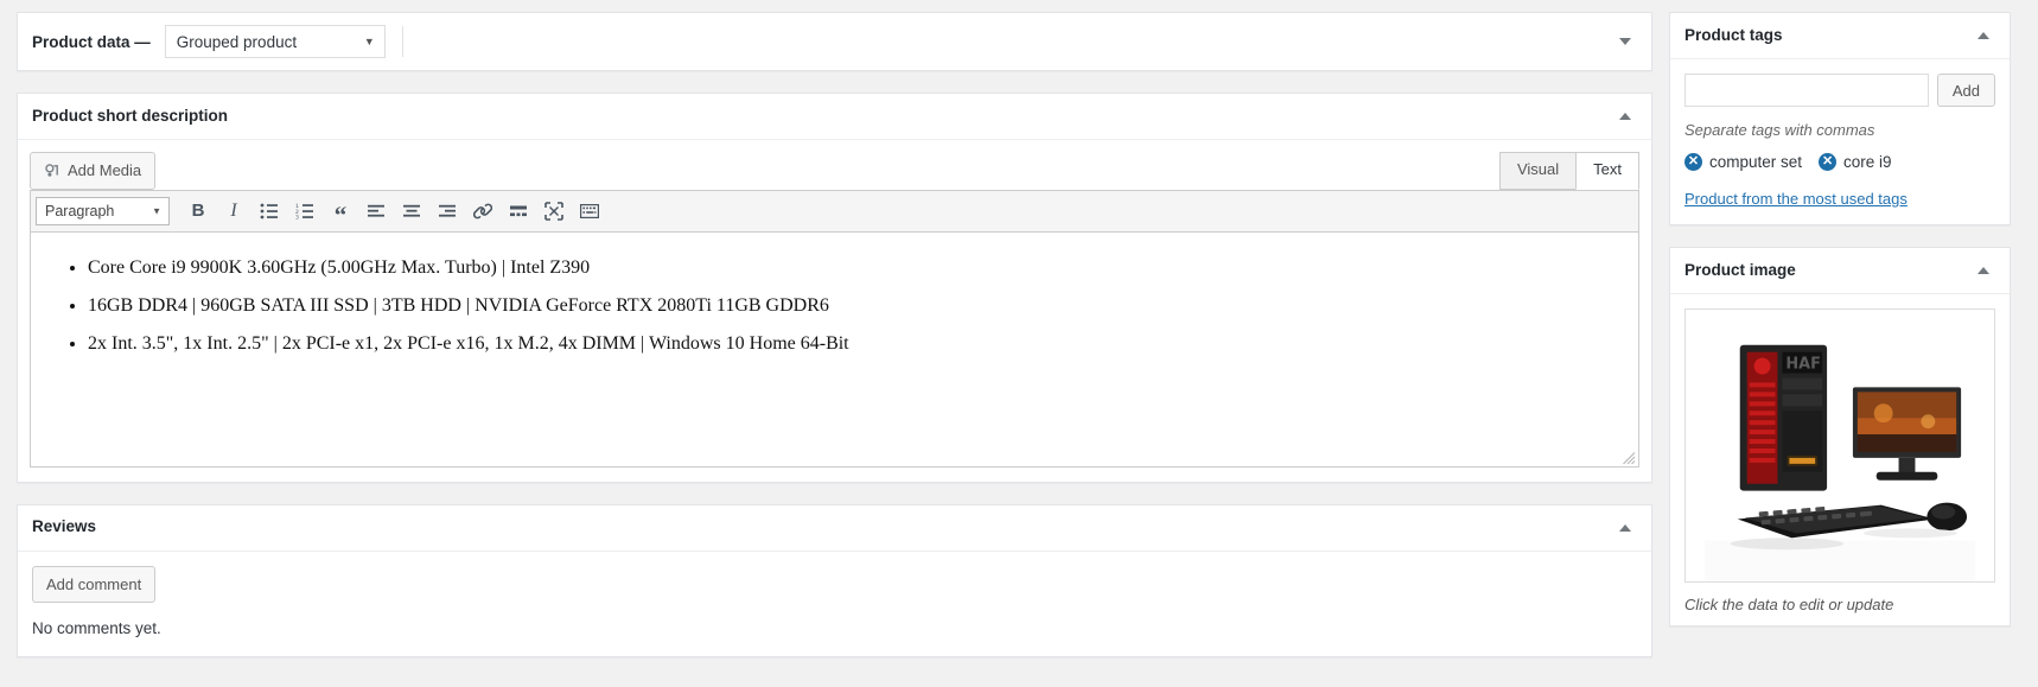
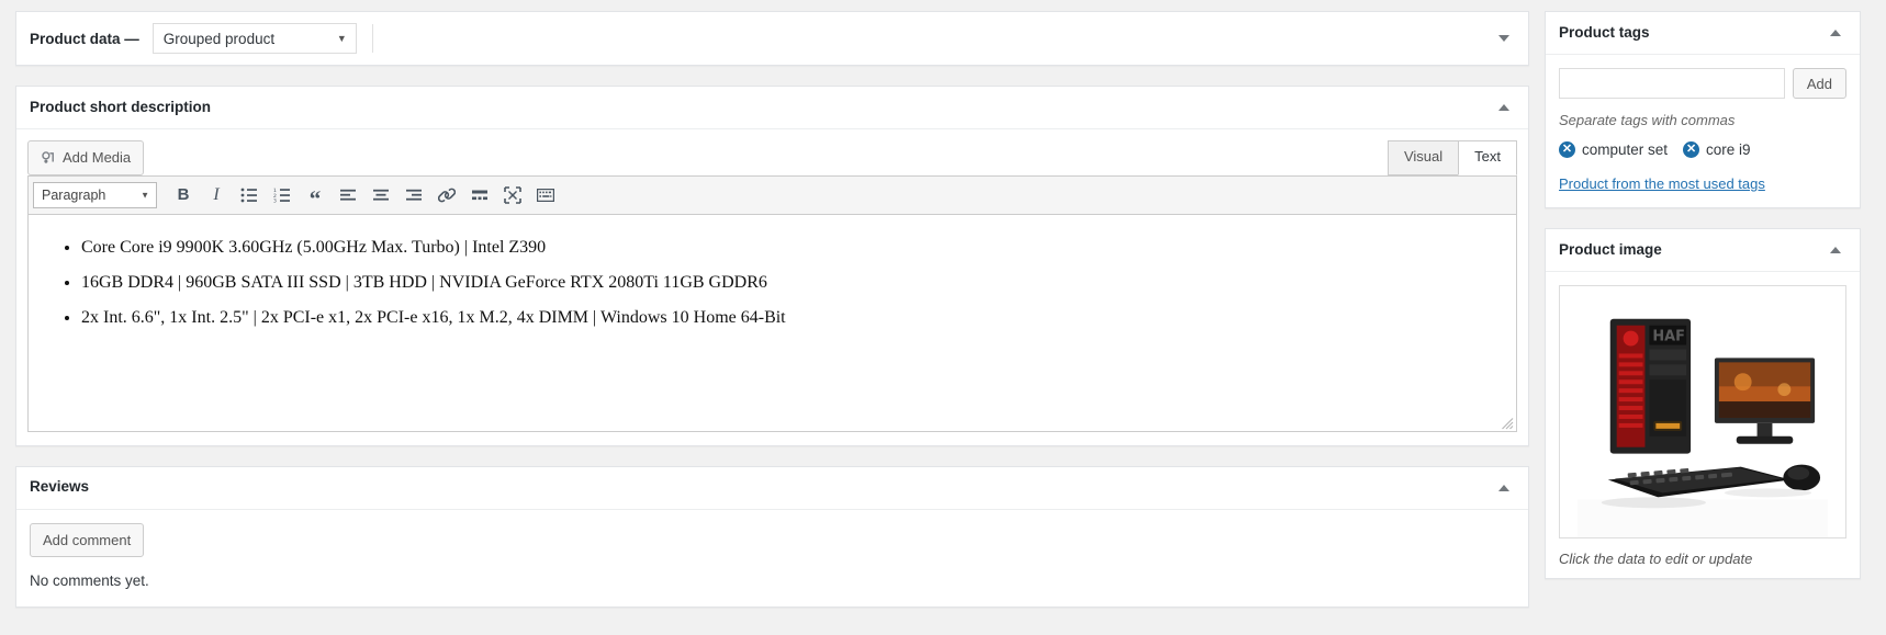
  Product data —
  Grouped product
  ▼
  Product short description
  Add Media
  Visual
  Text
  Paragraph
  ▼
  B
  I
  “
  Core Core i9 9900K 3.60GHz (5.00GHz Max. Turbo) | Intel Z390
  16GB DDR4 | 960GB SATA III SSD | 3TB HDD | NVIDIA GeForce RTX 2080Ti 11GB GDDR6
- 2x Int. 3.5", 1x Int. 2.5" | 2x PCI-e x1, 2x PCI-e x16, 1x M.2, 4x DIMM | Windows 10 Home 64-Bit
+ 2x Int. 6.6", 1x Int. 2.5" | 2x PCI-e x1, 2x PCI-e x16, 1x M.2, 4x DIMM | Windows 10 Home 64-Bit
  Reviews
  Add comment
  No comments yet.
  Product tags
  Add
  Separate tags with commas
  ✕
  computer set
  ✕
  core i9
  Product from the most used tags
  Product image
  HAF
  Click the data to edit or update
